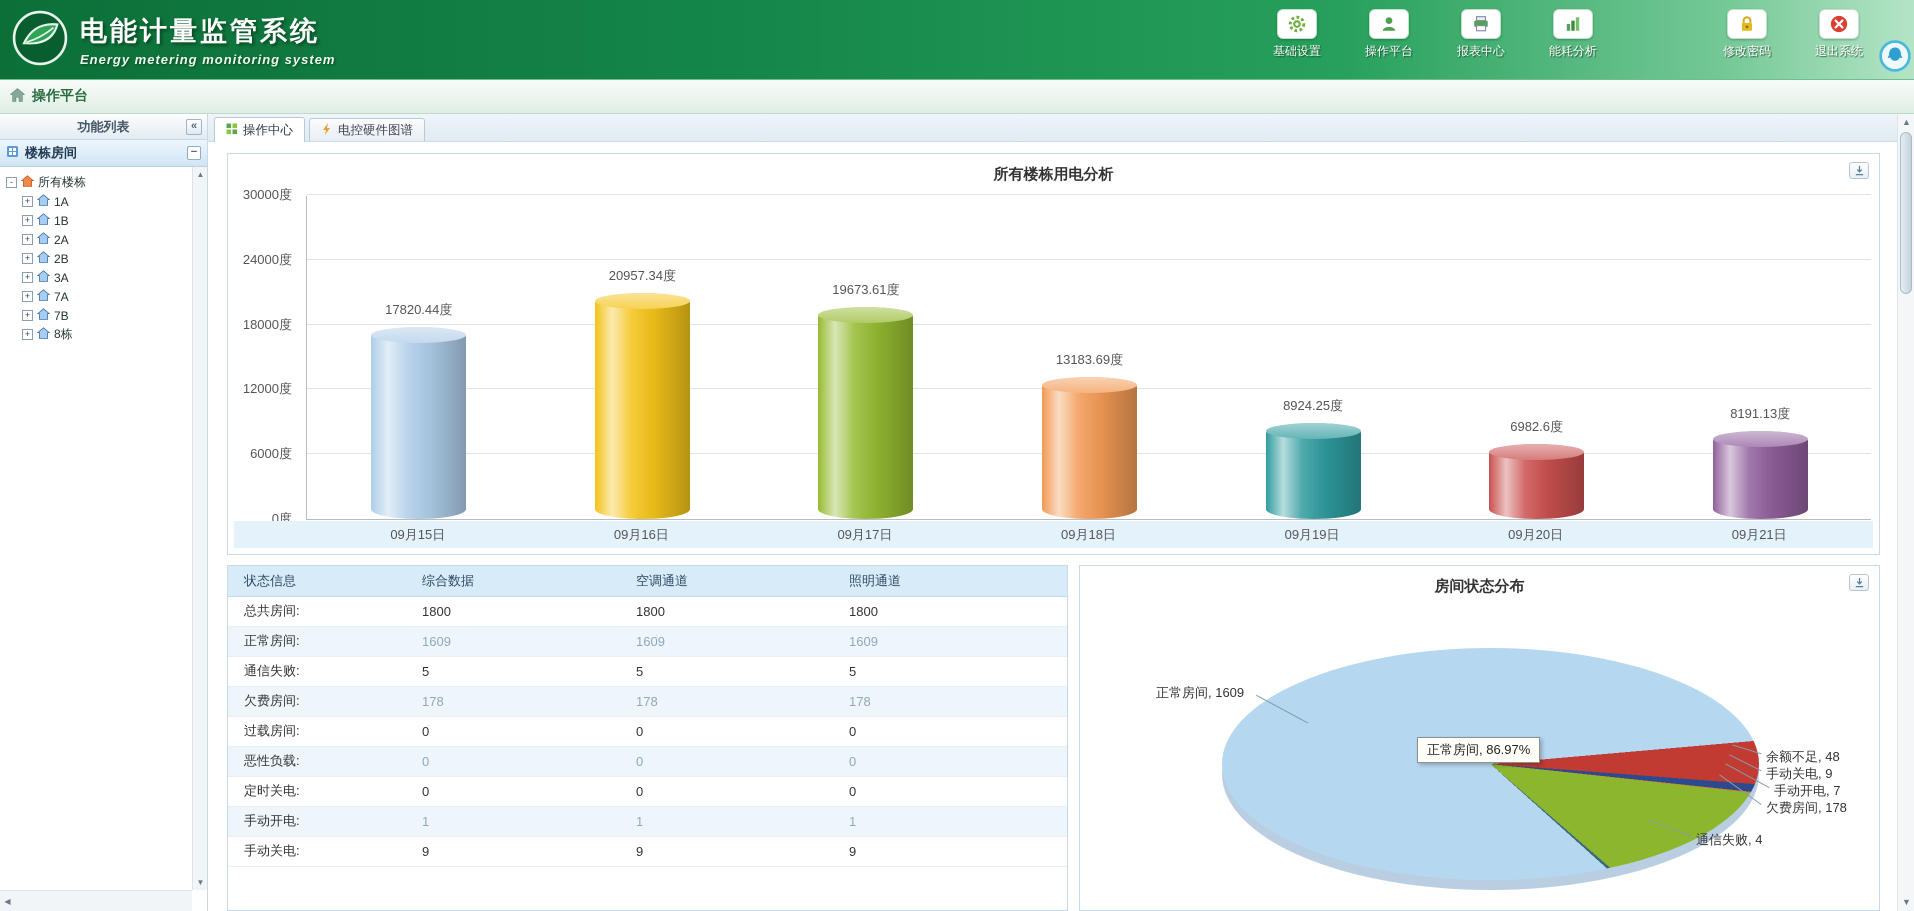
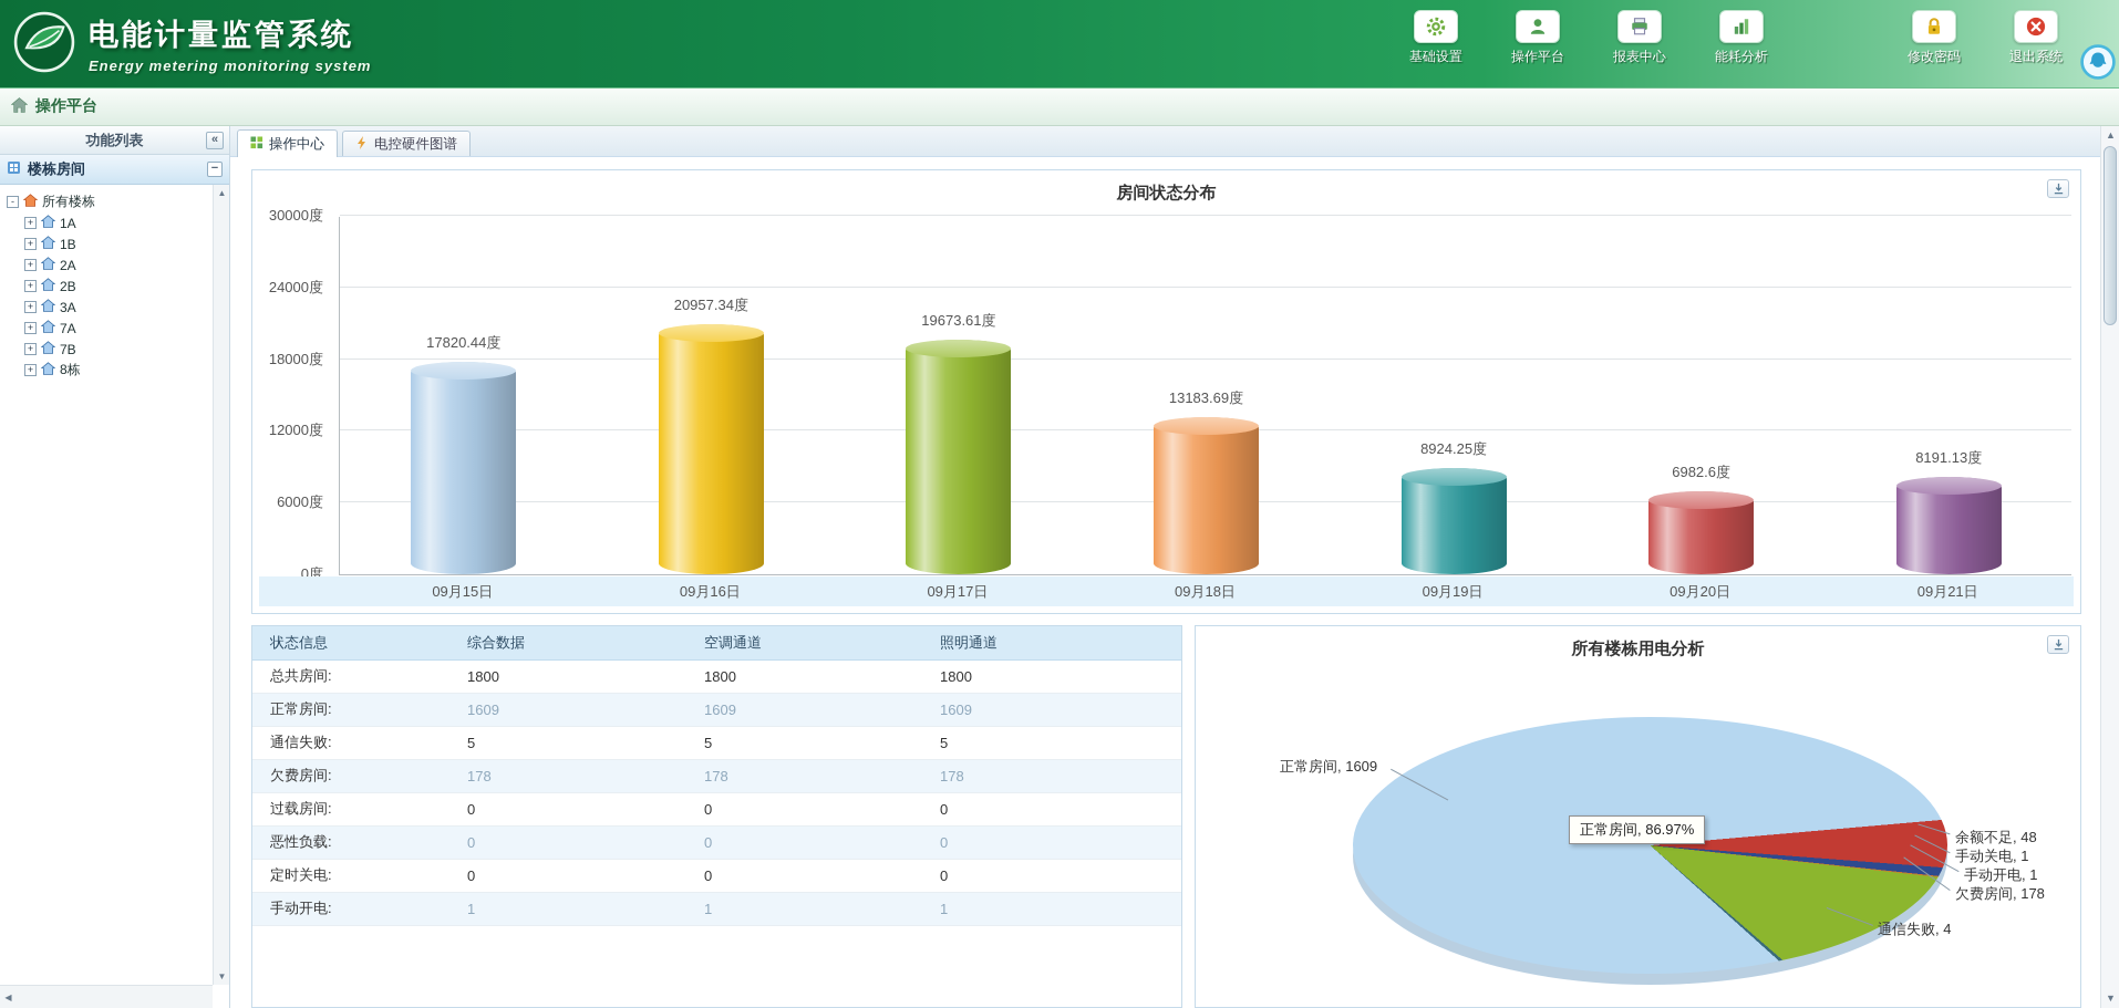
  电能计量监管系统
  Energy metering monitoring system
  基础设置
  操作平台
  报表中心
  能耗分析
  修改密码
  退出系统
  操作平台
  功能列表
  «
  楼栋房间
  −
  -
  所有楼栋
  +
  1A
  +
  1B
  +
  2A
  +
  2B
  +
  3A
  +
  7A
  +
  7B
  +
  8栋
  ▲
  ▼
  ◀
  ▲
  ▼
  操作中心
  电控硬件图谱
- 所有楼栋用电分析
+ 房间状态分布
  0度
  6000度
  12000度
  18000度
  24000度
  30000度
  17820.44度
  20957.34度
  19673.61度
  13183.69度
  8924.25度
  6982.6度
  8191.13度
  09月15日
  09月16日
  09月17日
  09月18日
  09月19日
  09月20日
  09月21日
  状态信息	综合数据	空调通道	照明通道
  总共房间:	1800	1800	1800
  正常房间:	1609	1609	1609
  通信失败:	5	5	5
  欠费房间:	178	178	178
  过载房间:	0	0	0
  恶性负载:	0	0	0
  定时关电:	0	0	0
  手动开电:	1	1	1
- 手动关电:	9	9	9
- 房间状态分布
+ 所有楼栋用电分析
  正常房间, 1609
  正常房间, 86.97%
  余额不足, 48
- 手动关电, 9
+ 手动关电, 1
- 手动开电, 7
+ 手动开电, 1
  欠费房间, 178
  通信失败, 4
